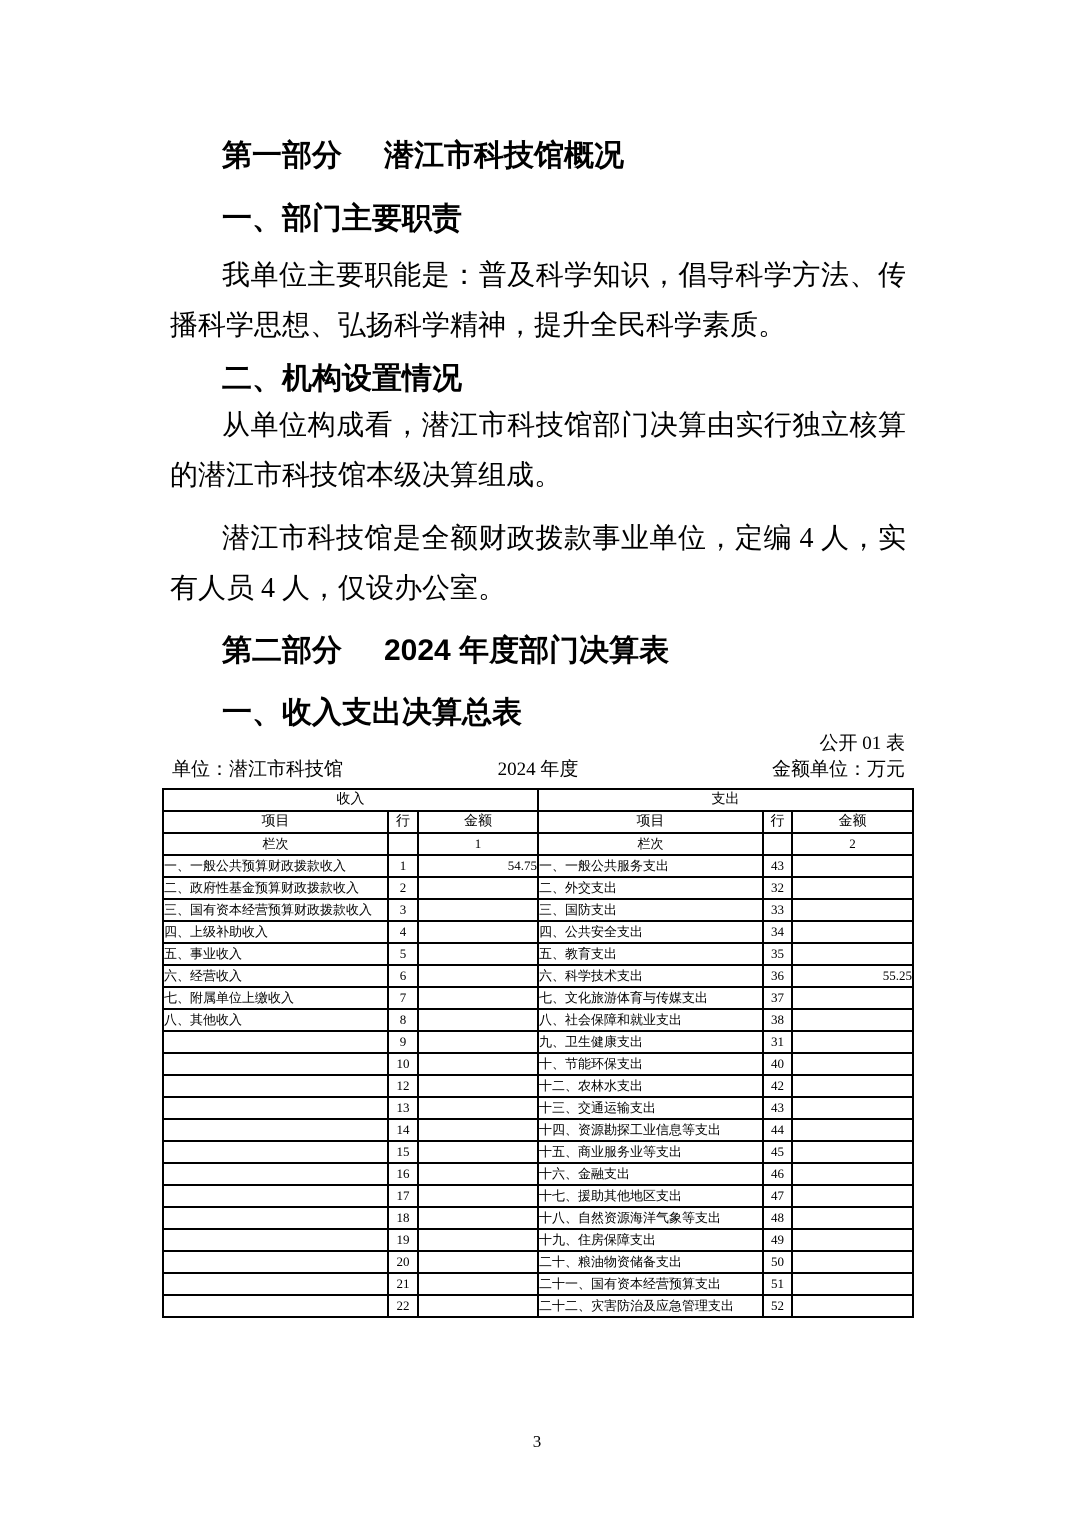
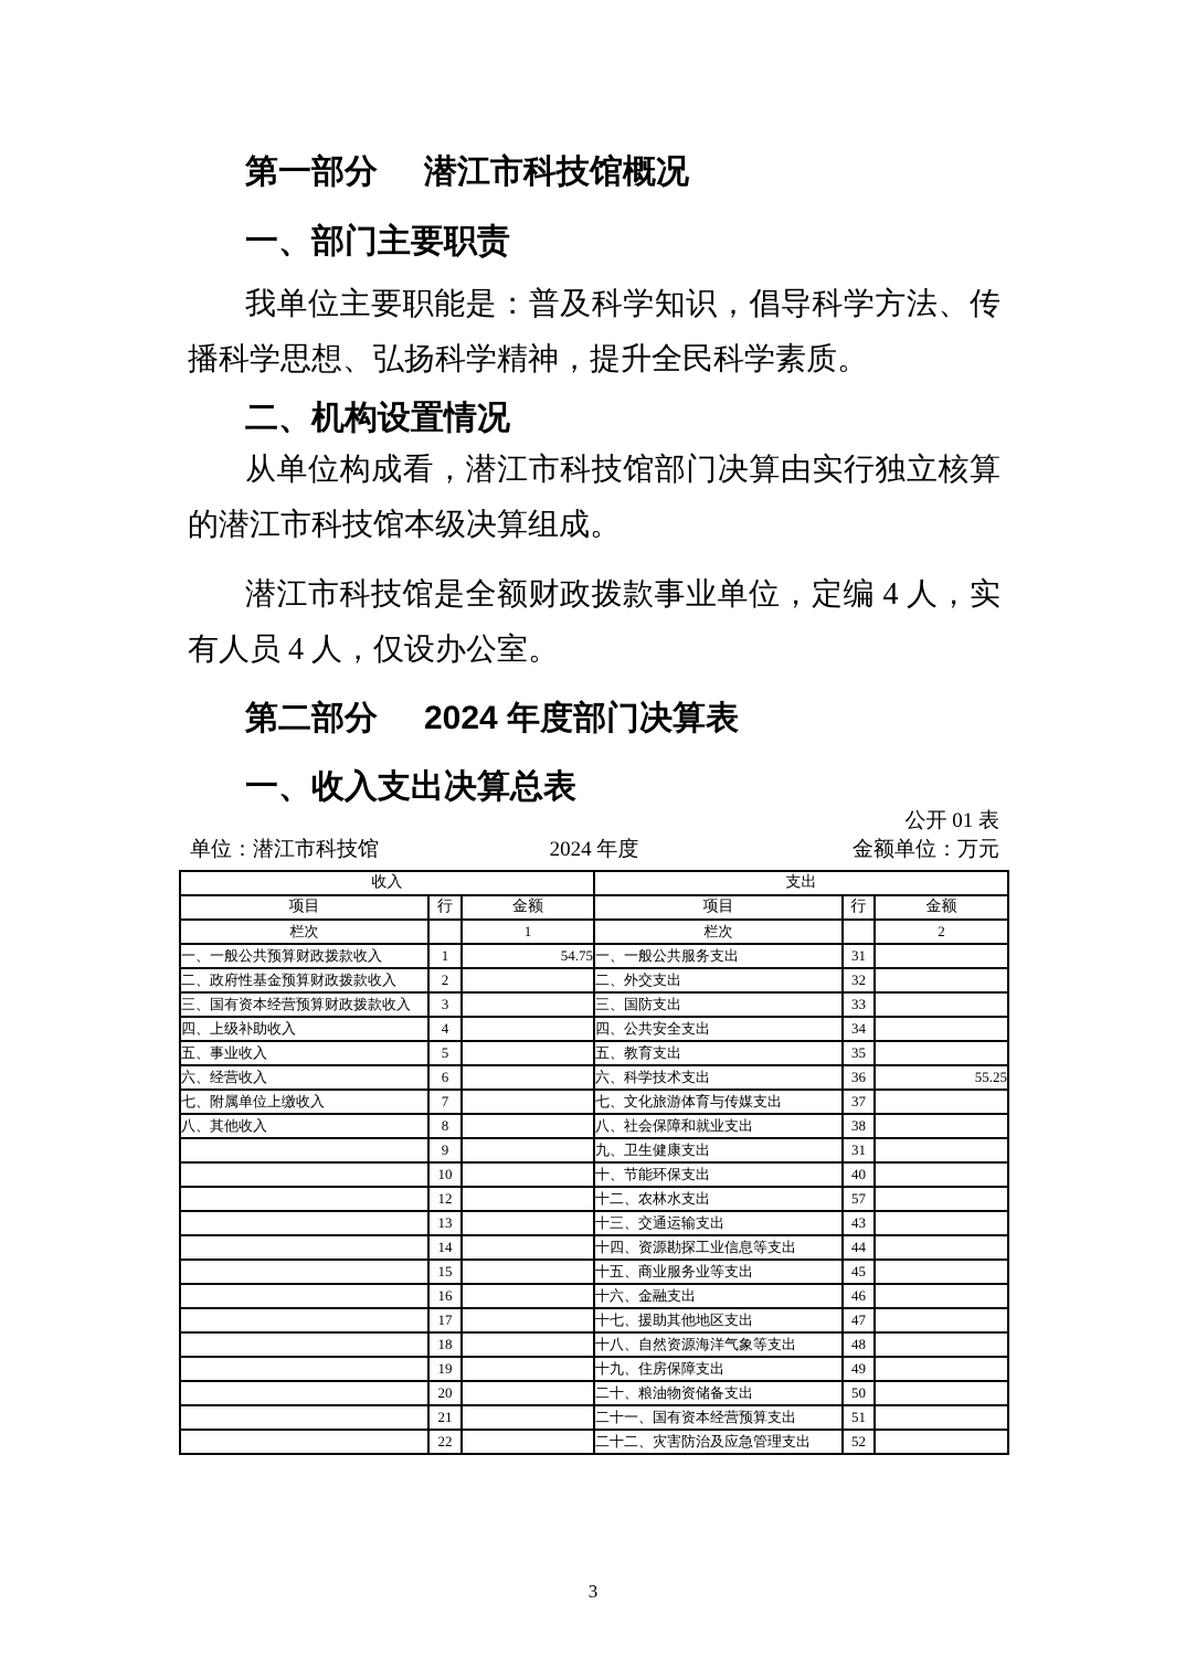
  第一部分 潜江市科技馆概况
  一、部门主要职责
  我单位主要职能是：普及科学知识，倡导科学方法、传
  播科学思想、弘扬科学精神，提升全民科学素质。
  二、机构设置情况
  从单位构成看，潜江市科技馆部门决算由实行独立核算
  的潜江市科技馆本级决算组成。
  潜江市科技馆是全额财政拨款事业单位，定编 4 人，实
  有人员 4 人，仅设办公室。
  第二部分 2024 年度部门决算表
  一、收入支出决算总表
  公开 01 表
  单位：潜江市科技馆
  2024 年度
  金额单位：万元
  收入	支出
  项目	行	金额	项目	行	金额
  栏次		1	栏次		2
- 一、一般公共预算财政拨款收入	1	54.75	一、一般公共服务支出	43
+ 一、一般公共预算财政拨款收入	1	54.75	一、一般公共服务支出	31
  二、政府性基金预算财政拨款收入	2		二、外交支出	32
  三、国有资本经营预算财政拨款收入	3		三、国防支出	33
  四、上级补助收入	4		四、公共安全支出	34
  五、事业收入	5		五、教育支出	35
  六、经营收入	6		六、科学技术支出	36	55.25
  七、附属单位上缴收入	7		七、文化旅游体育与传媒支出	37
  八、其他收入	8		八、社会保障和就业支出	38
  	9		九、卫生健康支出	31
  	10		十、节能环保支出	40
- 	12		十二、农林水支出	42
+ 	12		十二、农林水支出	57
  	13		十三、交通运输支出	43
  	14		十四、资源勘探工业信息等支出	44
  	15		十五、商业服务业等支出	45
  	16		十六、金融支出	46
  	17		十七、援助其他地区支出	47
  	18		十八、自然资源海洋气象等支出	48
  	19		十九、住房保障支出	49
  	20		二十、粮油物资储备支出	50
  	21		二十一、国有资本经营预算支出	51
  	22		二十二、灾害防治及应急管理支出	52
  3
